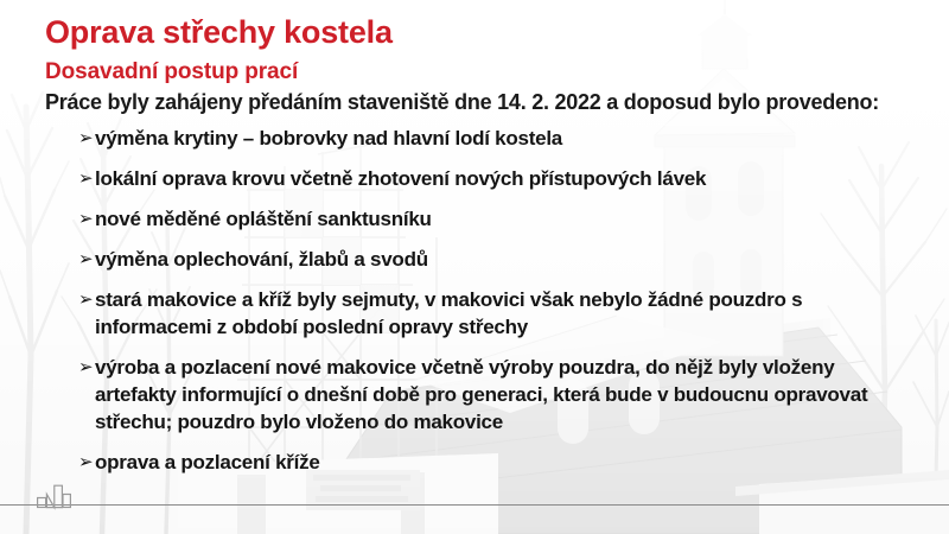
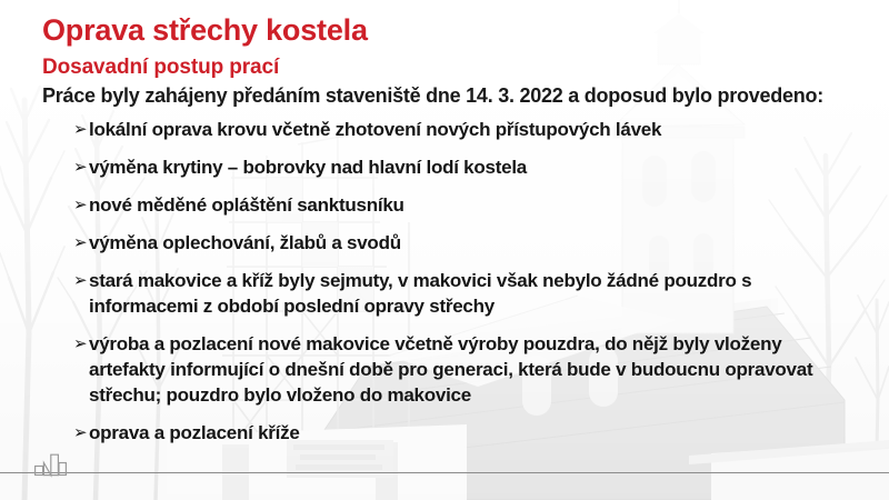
  Oprava střechy kostela
  Dosavadní postup prací
- Práce byly zahájeny předáním staveniště dne 14. 2. 2022 a doposud bylo provedeno:
+ Práce byly zahájeny předáním staveniště dne 14. 3. 2022 a doposud bylo provedeno:
  ➢
- výměna krytiny – bobrovky nad hlavní lodí kostela
+ lokální oprava krovu včetně zhotovení nových přístupových lávek
  ➢
- lokální oprava krovu včetně zhotovení nových přístupových lávek
+ výměna krytiny – bobrovky nad hlavní lodí kostela
  ➢
  nové měděné opláštění sanktusníku
  ➢
  výměna oplechování, žlabů a svodů
  ➢
  stará makovice a kříž byly sejmuty, v makovici však nebylo žádné pouzdro s informacemi z období poslední opravy střechy
  ➢
  výroba a pozlacení nové makovice včetně výroby pouzdra, do nějž byly vloženy artefakty informující o dnešní době pro generaci, která bude v budoucnu opravovat střechu; pouzdro bylo vloženo do makovice
  ➢
  oprava a pozlacení kříže
